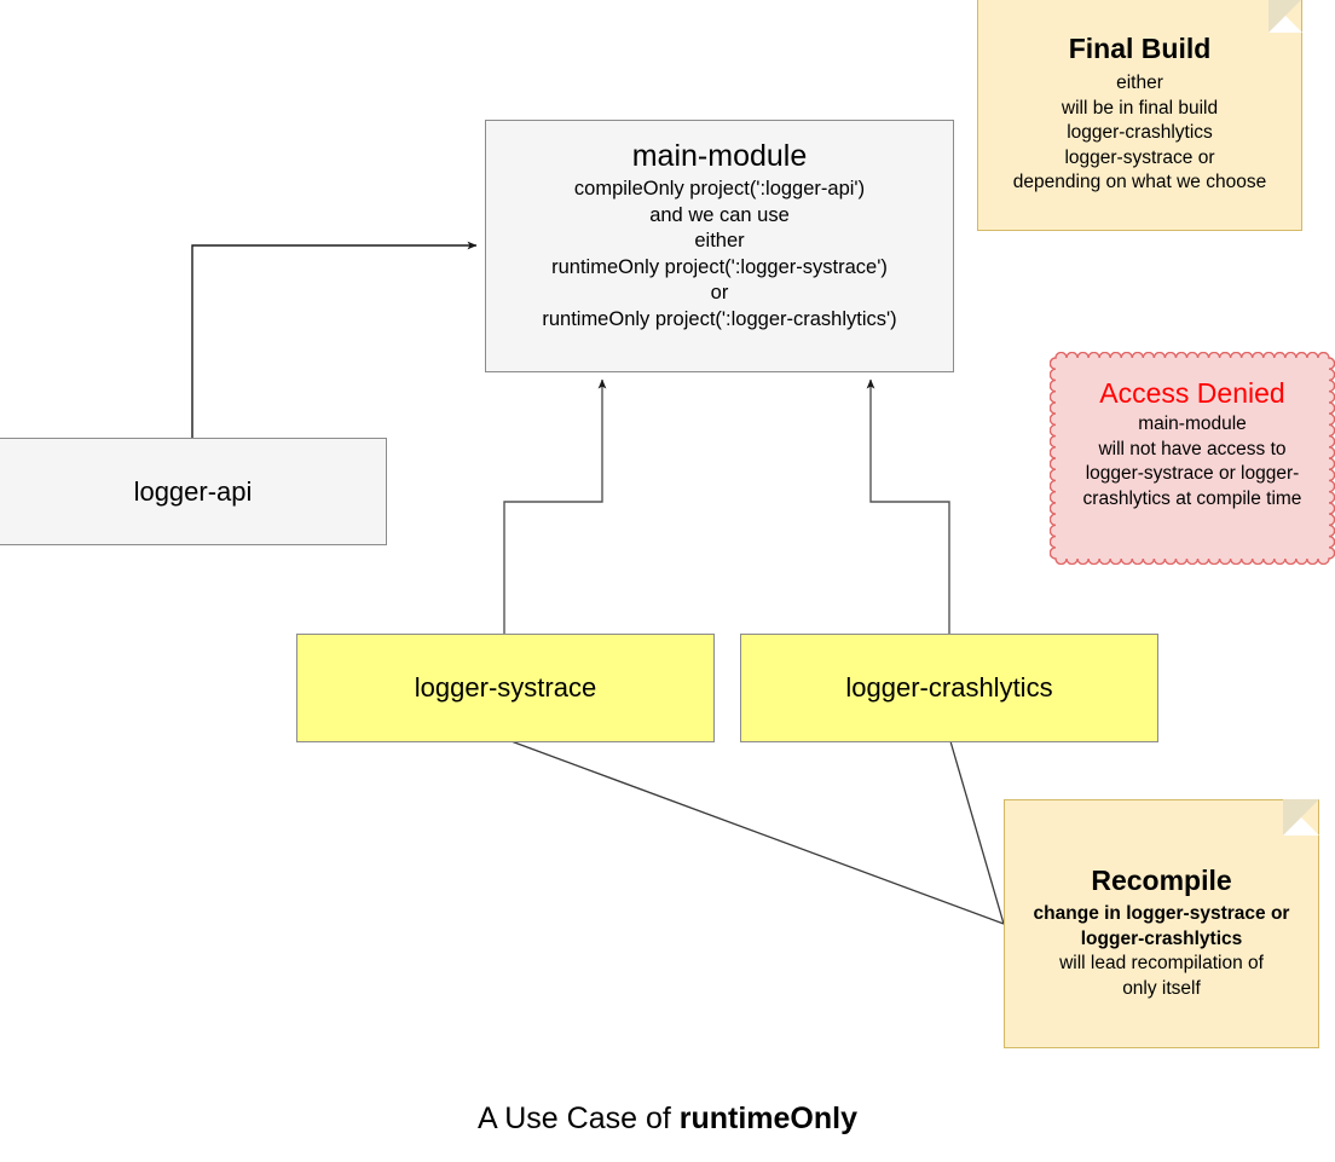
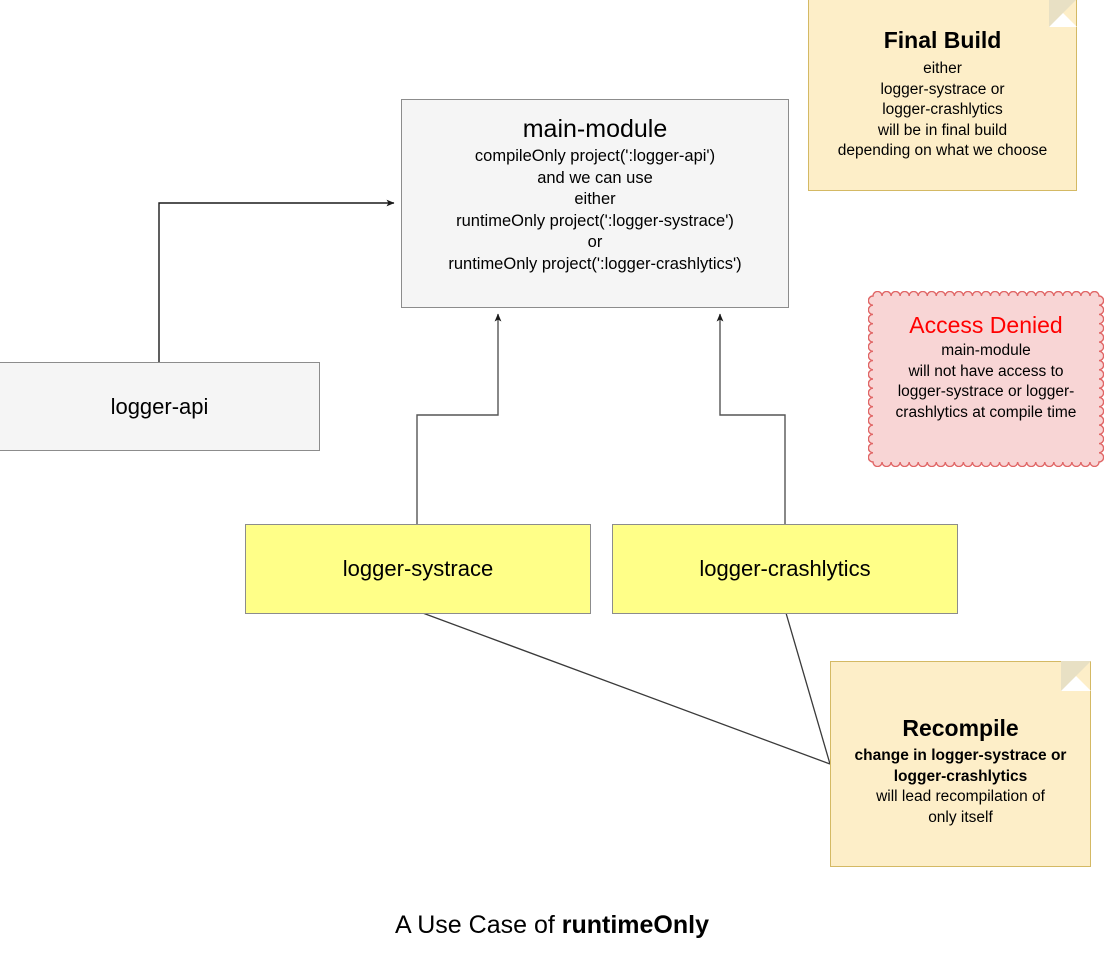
  main-module
  compileOnly project(':logger-api')
  and we can use
  either
  runtimeOnly project(':logger-systrace')
  or
  runtimeOnly project(':logger-crashlytics')
  logger-api
  logger-systrace
  logger-crashlytics
  Final Build
  either
- will be in final build
+ logger-systrace or
  logger-crashlytics
- logger-systrace or
+ will be in final build
  depending on what we choose
  Access Denied
  main-module
  will not have access to
  logger-systrace or logger-
  crashlytics at compile time
  Recompile
  change in logger-systrace or
  logger-crashlytics
  will lead recompilation of
  only itself
  A Use Case of runtimeOnly
